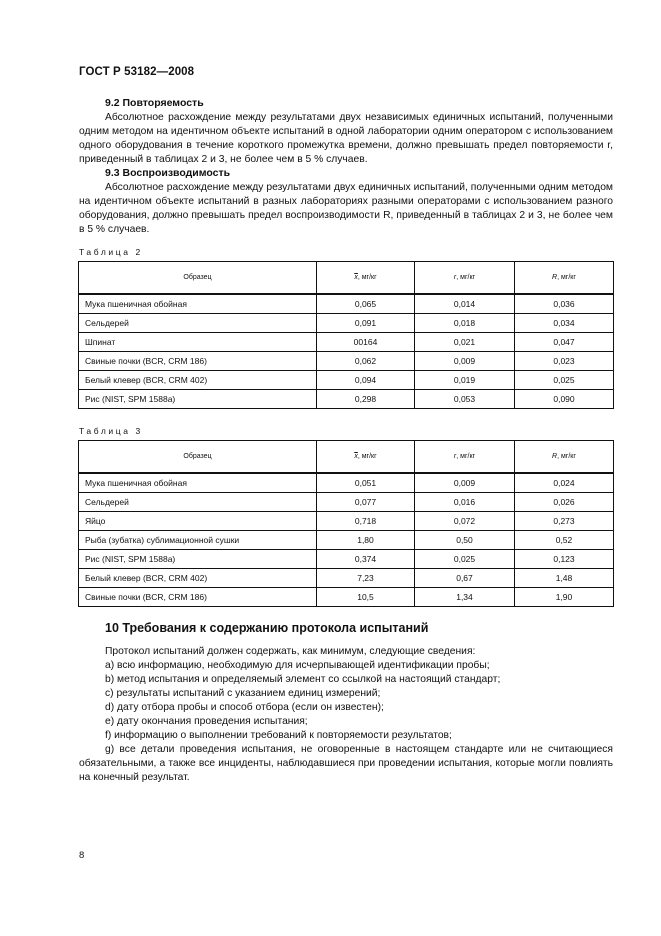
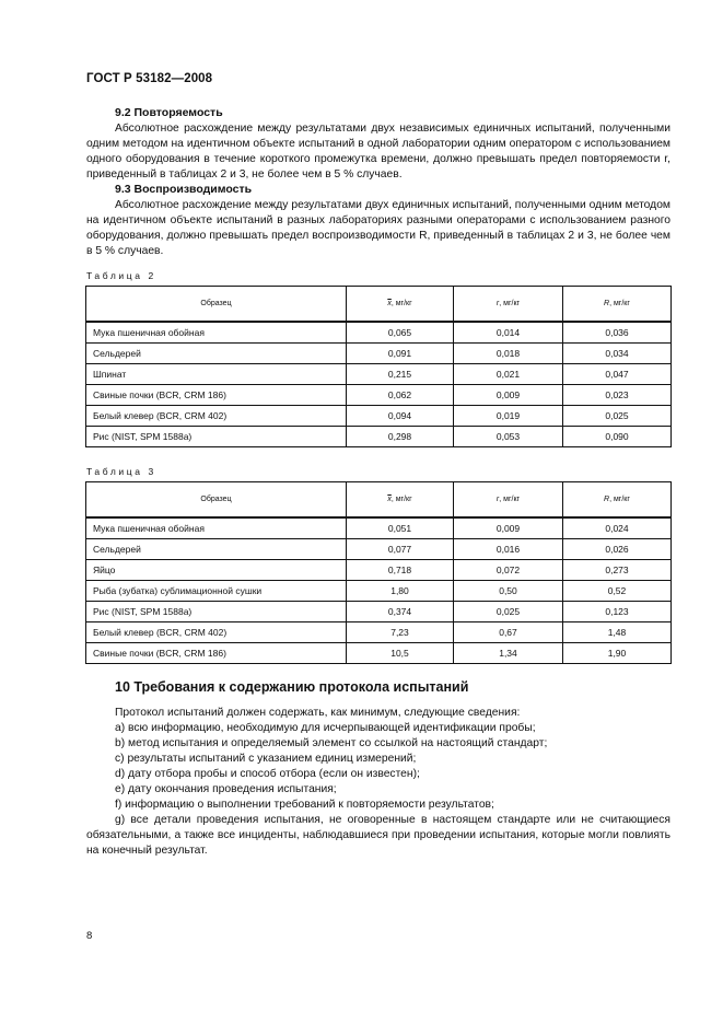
  ГОСТ Р 53182—2008
  9.2 Повторяемость
  Абсолютное расхождение между результатами двух независимых единичных испытаний, полученными одним методом на идентичном объекте испытаний в одной лаборатории одним оператором с использованием одного оборудования в течение короткого промежутка времени, должно превышать предел повторяемости r, приведенный в таблицах 2 и 3, не более чем в 5 % случаев.
  9.3 Воспроизводимость
  Абсолютное расхождение между результатами двух единичных испытаний, полученными одним методом на идентичном объекте испытаний в разных лабораториях разными операторами с использованием разного оборудования, должно превышать предел воспроизводимости R, приведенный в таблицах 2 и 3, не более чем в 5 % случаев.
  Таблица 2
  Мука пшеничная обойная	0,065	0,014	0,036
  Сельдерей	0,091	0,018	0,034
- Шпинат	00164	0,021	0,047
+ Шпинат	0,215	0,021	0,047
  Свиные почки (BCR, CRM 186)	0,062	0,009	0,023
  Белый клевер (BCR, CRM 402)	0,094	0,019	0,025
  Рис (NIST, SPM 1588a)	0,298	0,053	0,090
  Таблица 3
  Мука пшеничная обойная	0,051	0,009	0,024
  Сельдерей	0,077	0,016	0,026
  Яйцо	0,718	0,072	0,273
  Рыба (зубатка) сублимационной сушки	1,80	0,50	0,52
  Рис (NIST, SPM 1588a)	0,374	0,025	0,123
  Белый клевер (BCR, CRM 402)	7,23	0,67	1,48
  Свиные почки (BCR, CRM 186)	10,5	1,34	1,90
  10 Требования к содержанию протокола испытаний
  Протокол испытаний должен содержать, как минимум, следующие сведения:
  a) всю информацию, необходимую для исчерпывающей идентификации пробы;
  b) метод испытания и определяемый элемент со ссылкой на настоящий стандарт;
  c) результаты испытаний с указанием единиц измерений;
  d) дату отбора пробы и способ отбора (если он известен);
  e) дату окончания проведения испытания;
  f) информацию о выполнении требований к повторяемости результатов;
  g) все детали проведения испытания, не оговоренные в настоящем стандарте или не считающиеся обязательными, а также все инциденты, наблюдавшиеся при проведении испытания, которые могли повлиять на конечный результат.
  8
